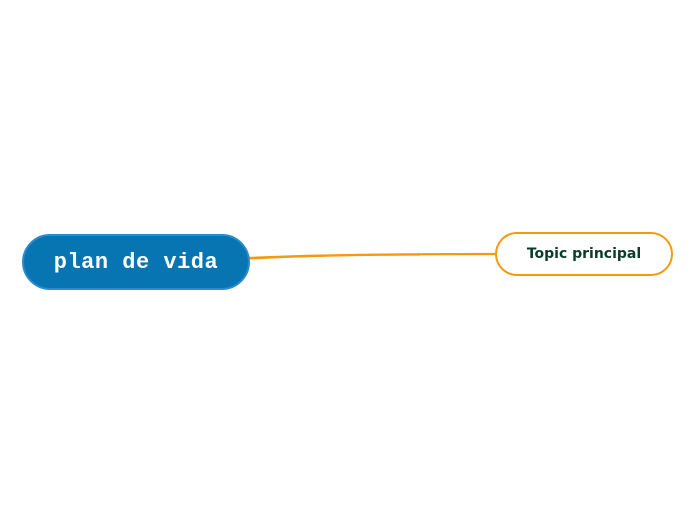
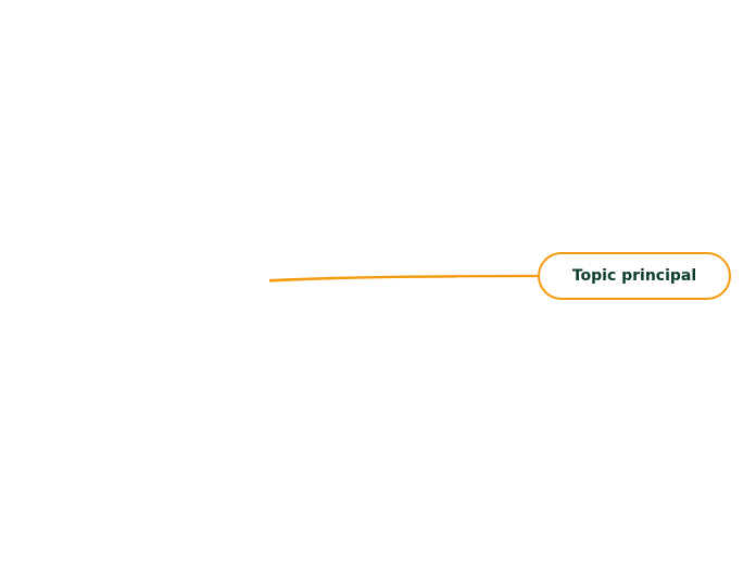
- plan de vida
  Topic principal
